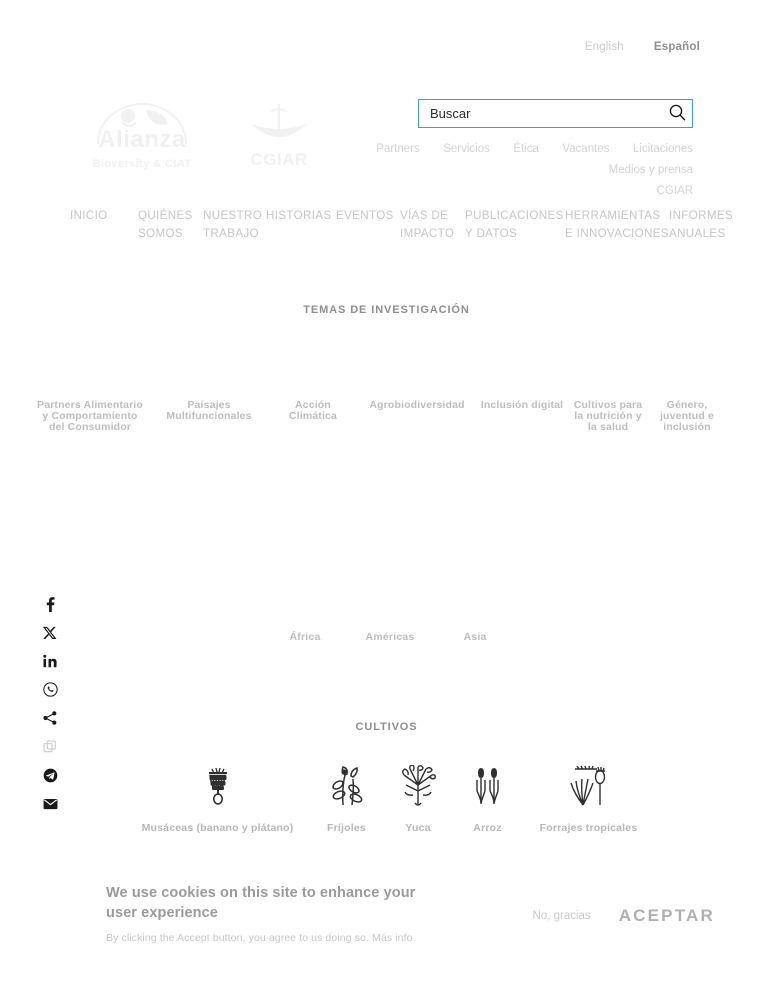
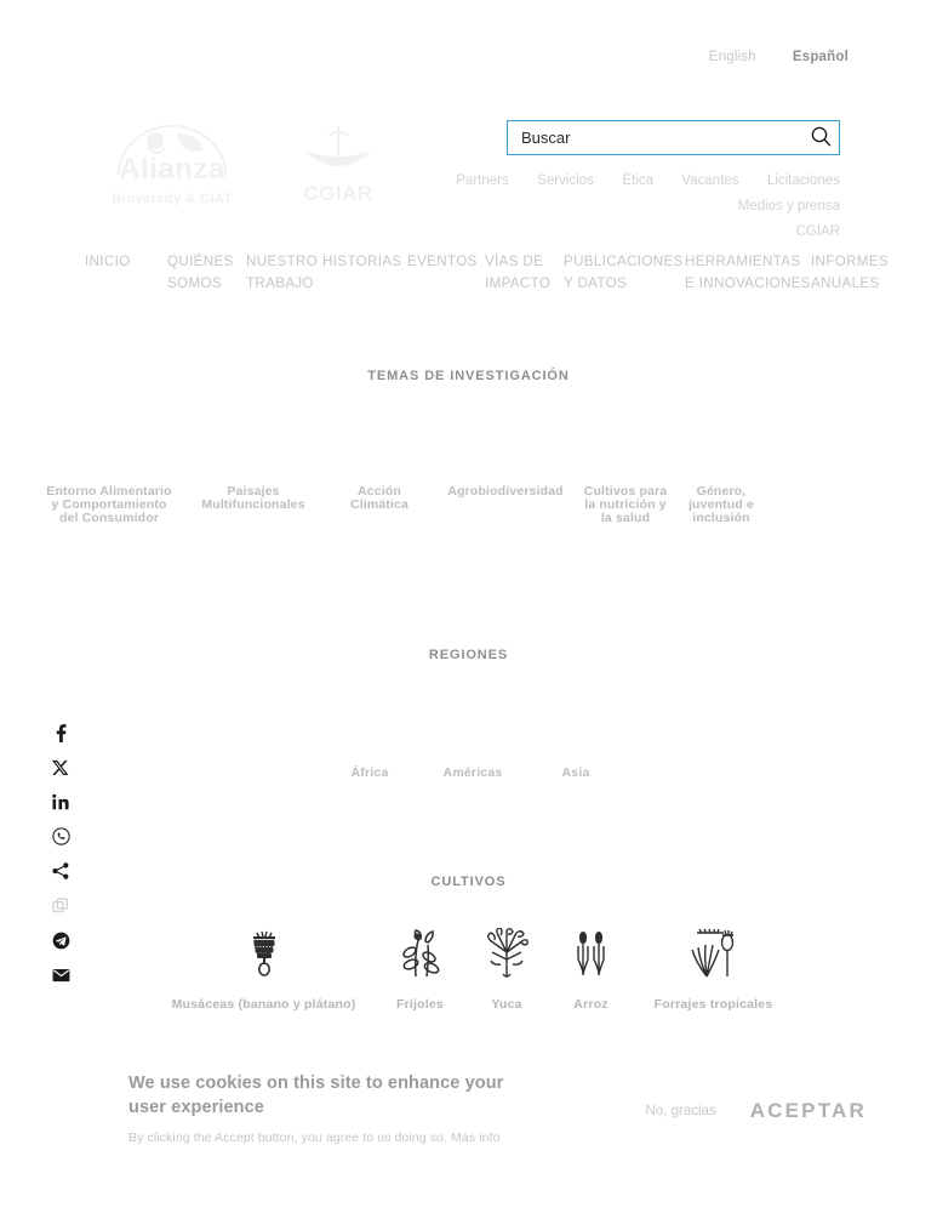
  English
  Español
  Buscar
  Partners Servicios Ética Vacantes Licitaciones Medios y prensa
  CGIAR
  INICIO
  QUIÉNES SOMOS
  NUESTRO TRABAJO
  HISTORIAS
  EVENTOS
  VÍAS DE IMPACTO
  PUBLICACIONES Y DATOS
  HERRAMIENTAS E INNOVACIONES
  INFORMES ANUALES
  TEMAS DE INVESTIGACIÓN
- Partners Alimentario y Comportamiento del Consumidor
+ Entorno Alimentario y Comportamiento del Consumidor
  Paisajes Multifuncionales
  Acción Climática
  Agrobiodiversidad
- Inclusión digital
  Cultivos para la nutrición y la salud
  Género, juventud e inclusión
+ REGIONES
  África
  Américas
  Asia
  CULTIVOS
  Musáceas (banano y plátano)
  Fríjoles
  Yuca
  Arroz
  Forrajes tropicales
  We use cookies on this site to enhance your user experience
  By clicking the Accept button, you agree to us doing so. Más info
  No, gracias
  ACEPTAR
